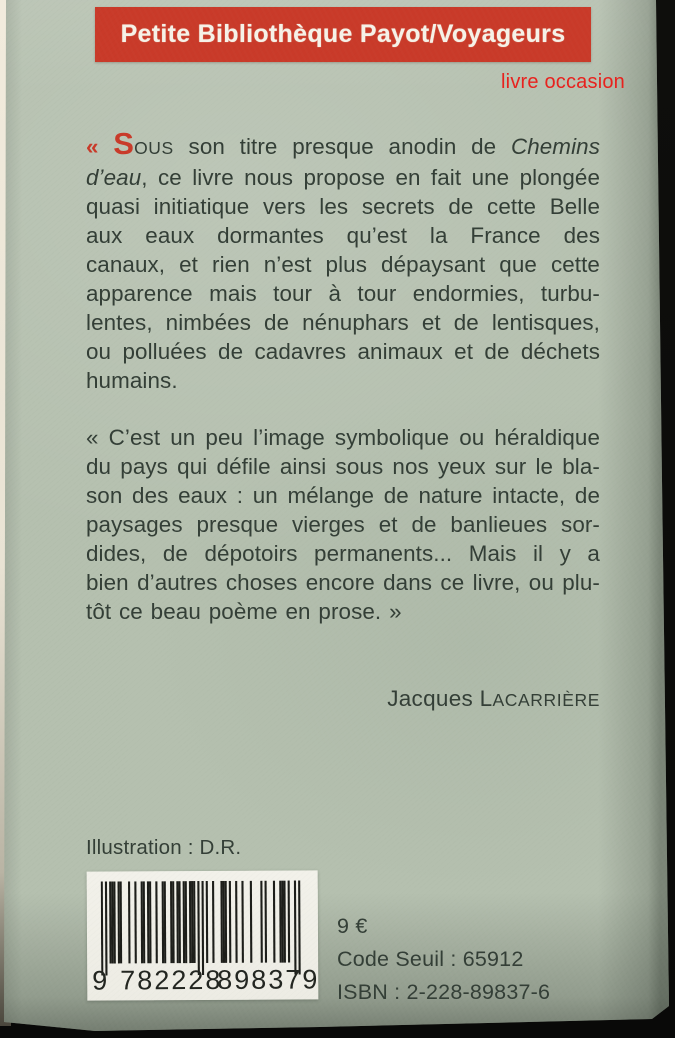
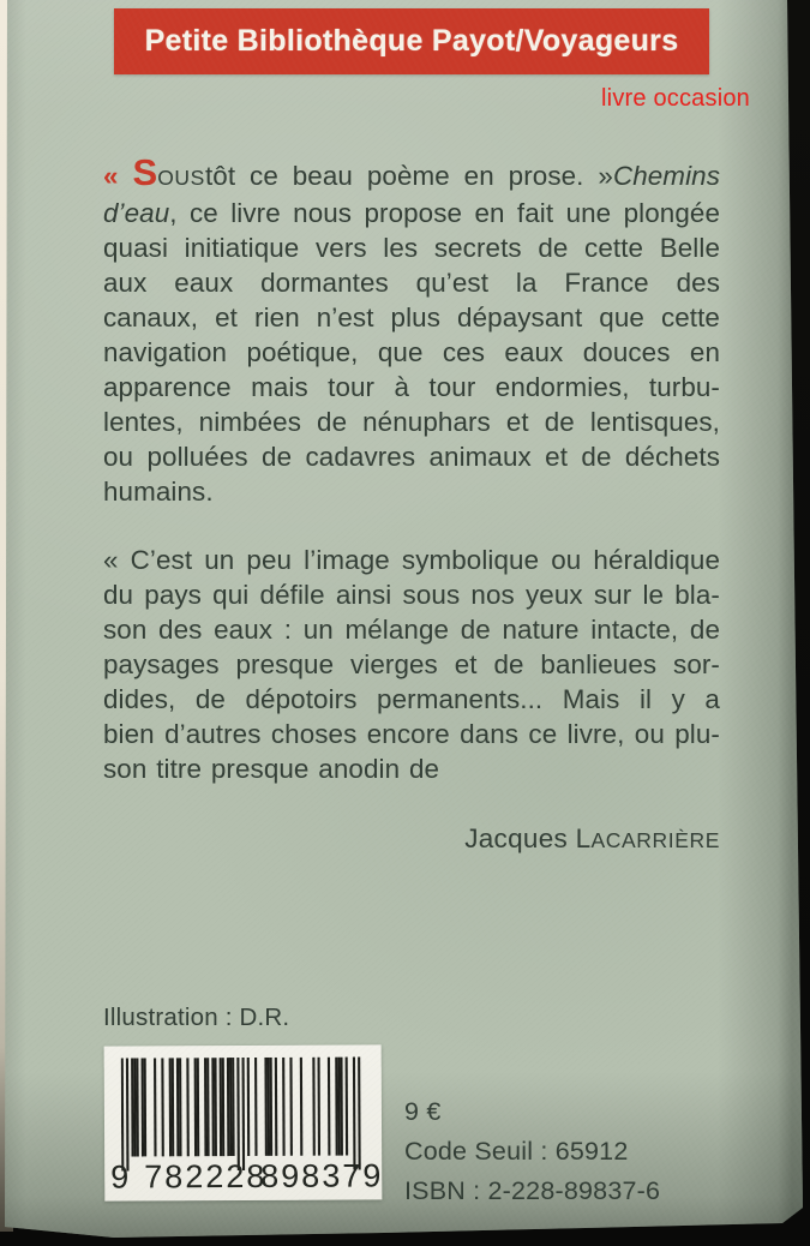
  Petite Bibliothèque Payot/Voyageurs
  livre occasion
- « SOUS son titre presque anodin de Chemins
+ « SOUStôt ce beau poème en prose. »Chemins
  d’eau, ce livre nous propose en fait une plongée
  quasi initiatique vers les secrets de cette Belle
  aux eaux dormantes qu’est la France des
  canaux, et rien n’est plus dépaysant que cette
+ navigation poétique, que ces eaux douces en
  apparence mais tour à tour endormies, turbu-
  lentes, nimbées de nénuphars et de lentisques,
  ou polluées de cadavres animaux et de déchets
  humains.
  « C’est un peu l’image symbolique ou héraldique
  du pays qui défile ainsi sous nos yeux sur le bla-
  son des eaux : un mélange de nature intacte, de
  paysages presque vierges et de banlieues sor-
  dides, de dépotoirs permanents... Mais il y a
  bien d’autres choses encore dans ce livre, ou plu-
- tôt ce beau poème en prose. »
+ son titre presque anodin de
  Jacques LACARRIÈRE
  Illustration : D.R.
  9
  78222
  89837
  9 €
  Code Seuil : 65912
  ISBN : 2-228-89837-6
